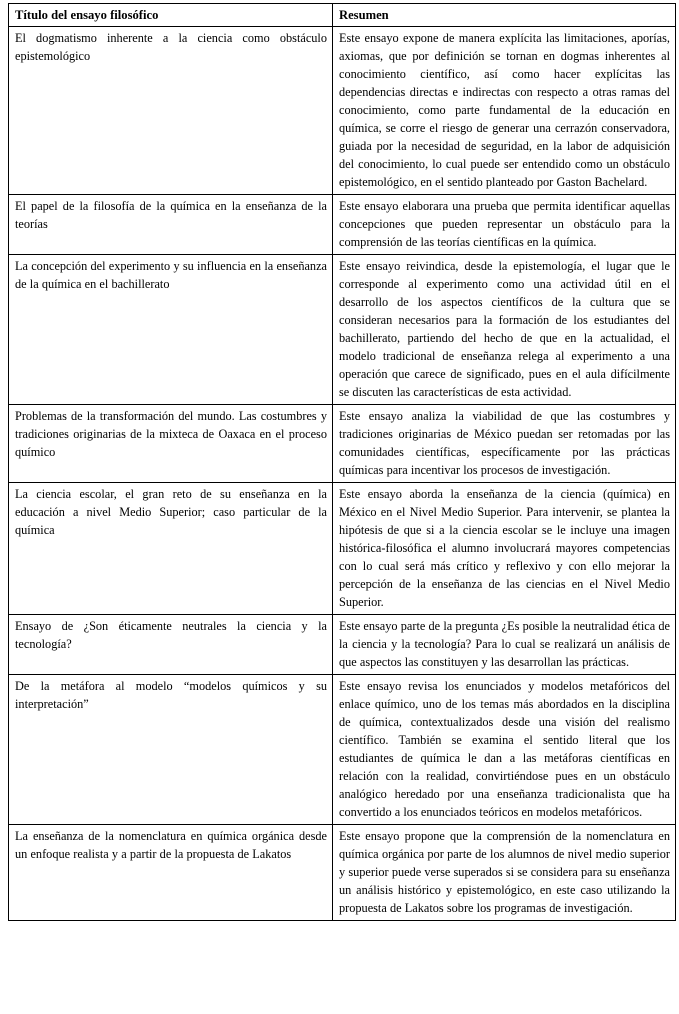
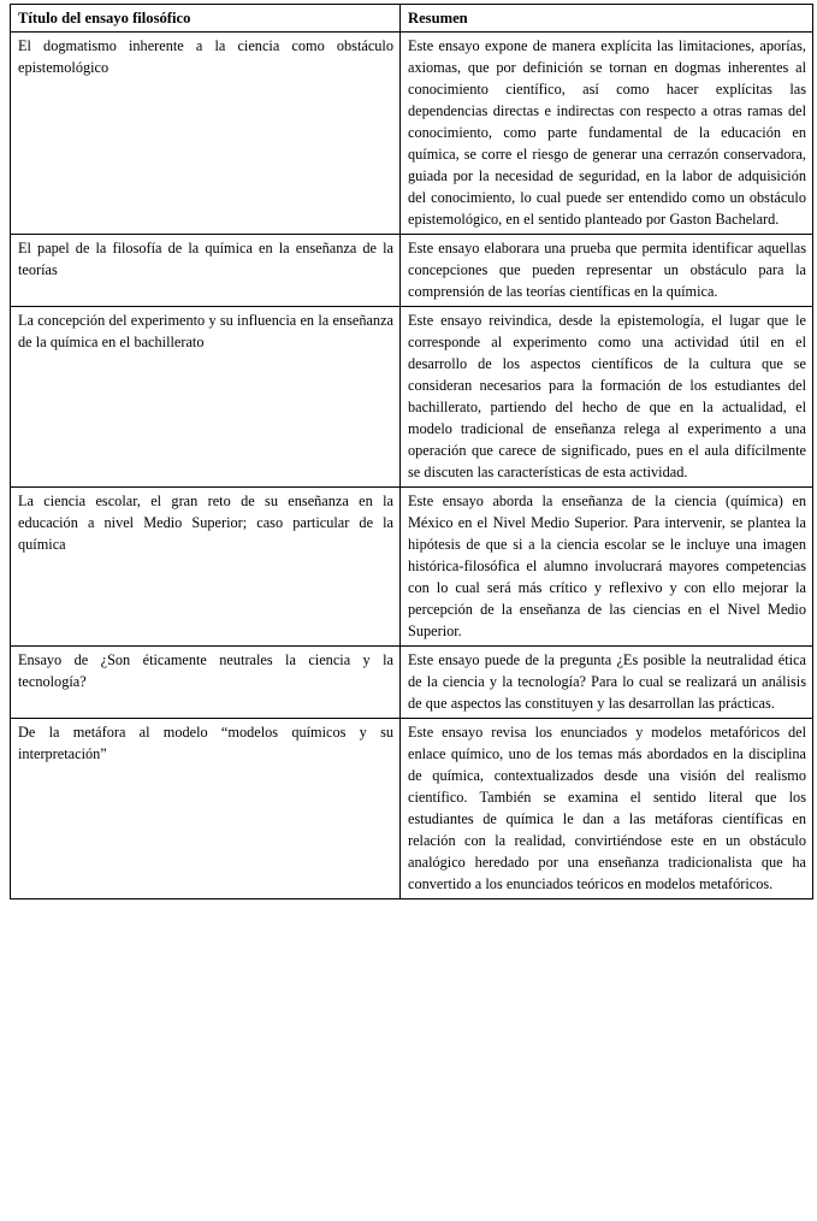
  Título del ensayo filosófico	Resumen
  El dogmatismo inherente a la ciencia como obstáculo epistemológico	Este ensayo expone de manera explícita las limitaciones, aporías, axiomas, que por definición se tornan en dogmas inherentes al conocimiento científico, así como hacer explícitas las dependencias directas e indirectas con respecto a otras ramas del conocimiento, como parte fundamental de la educación en química, se corre el riesgo de generar una cerrazón conservadora, guiada por la necesidad de seguridad, en la labor de adquisición del conocimiento, lo cual puede ser entendido como un obstáculo epistemológico, en el sentido planteado por Gaston Bachelard.
  El papel de la filosofía de la química en la enseñanza de la teorías	Este ensayo elaborara una prueba que permita identificar aquellas concepciones que pueden representar un obstáculo para la comprensión de las teorías científicas en la química.
  La concepción del experimento y su influencia en la enseñanza de la química en el bachillerato	Este ensayo reivindica, desde la epistemología, el lugar que le corresponde al experimento como una actividad útil en el desarrollo de los aspectos científicos de la cultura que se consideran necesarios para la formación de los estudiantes del bachillerato, partiendo del hecho de que en la actualidad, el modelo tradicional de enseñanza relega al experimento a una operación que carece de significado, pues en el aula difícilmente se discuten las características de esta actividad.
- Problemas de la transformación del mundo. Las costumbres y tradiciones originarias de la mixteca de Oaxaca en el proceso químico	Este ensayo analiza la viabilidad de que las costumbres y tradiciones originarias de México puedan ser retomadas por las comunidades científicas, específicamente por las prácticas químicas para incentivar los procesos de investigación.
  La ciencia escolar, el gran reto de su enseñanza en la educación a nivel Medio Superior; caso particular de la química	Este ensayo aborda la enseñanza de la ciencia (química) en México en el Nivel Medio Superior. Para intervenir, se plantea la hipótesis de que si a la ciencia escolar se le incluye una imagen histórica-filosófica el alumno involucrará mayores competencias con lo cual será más crítico y reflexivo y con ello mejorar la percepción de la enseñanza de las ciencias en el Nivel Medio Superior.
- Ensayo de ¿Son éticamente neutrales la ciencia y la tecnología?	Este ensayo parte de la pregunta ¿Es posible la neutralidad ética de la ciencia y la tecnología? Para lo cual se realizará un análisis de que aspectos las constituyen y las desarrollan las prácticas.
+ Ensayo de ¿Son éticamente neutrales la ciencia y la tecnología?	Este ensayo puede de la pregunta ¿Es posible la neutralidad ética de la ciencia y la tecnología? Para lo cual se realizará un análisis de que aspectos las constituyen y las desarrollan las prácticas.
- De la metáfora al modelo “modelos químicos y su interpretación”	Este ensayo revisa los enunciados y modelos metafóricos del enlace químico, uno de los temas más abordados en la disciplina de química, contextualizados desde una visión del realismo científico. También se examina el sentido literal que los estudiantes de química le dan a las metáforas científicas en relación con la realidad, convirtiéndose pues en un obstáculo analógico heredado por una enseñanza tradicionalista que ha convertido a los enunciados teóricos en modelos metafóricos.
+ De la metáfora al modelo “modelos químicos y su interpretación”	Este ensayo revisa los enunciados y modelos metafóricos del enlace químico, uno de los temas más abordados en la disciplina de química, contextualizados desde una visión del realismo científico. También se examina el sentido literal que los estudiantes de química le dan a las metáforas científicas en relación con la realidad, convirtiéndose este en un obstáculo analógico heredado por una enseñanza tradicionalista que ha convertido a los enunciados teóricos en modelos metafóricos.
- La enseñanza de la nomenclatura en química orgánica desde un enfoque realista y a partir de la propuesta de Lakatos	Este ensayo propone que la comprensión de la nomenclatura en química orgánica por parte de los alumnos de nivel medio superior y superior puede verse superados si se considera para su enseñanza un análisis histórico y epistemológico, en este caso utilizando la propuesta de Lakatos sobre los programas de investigación.
